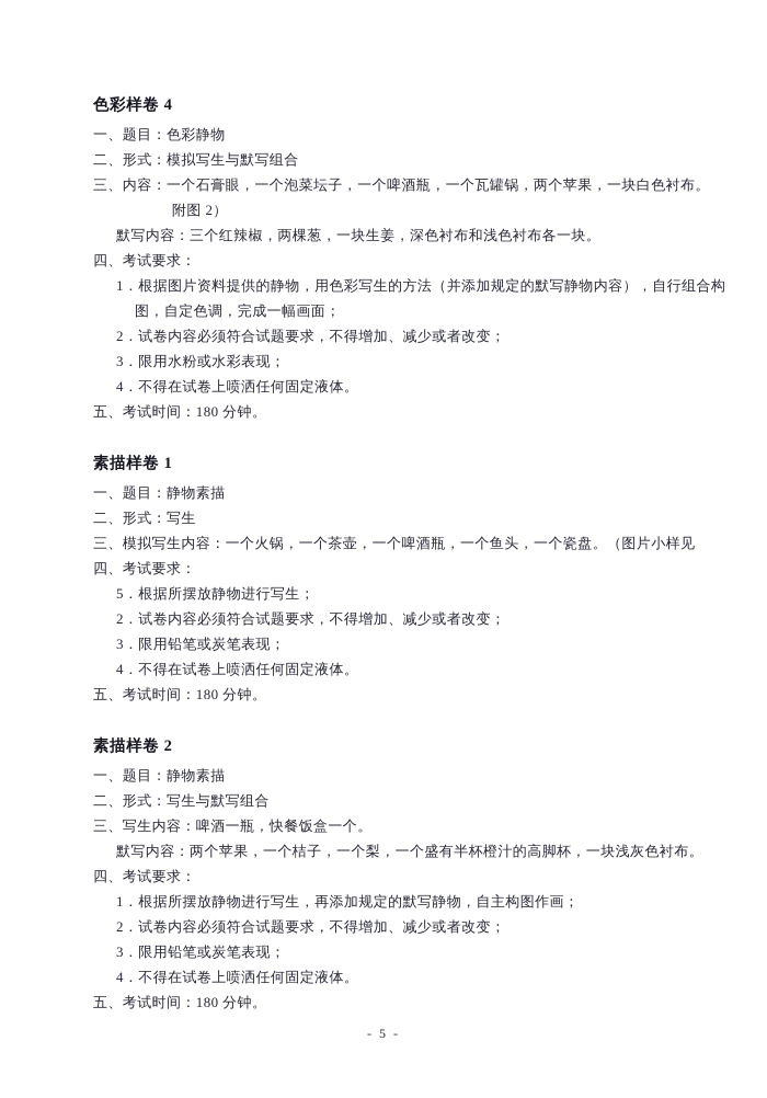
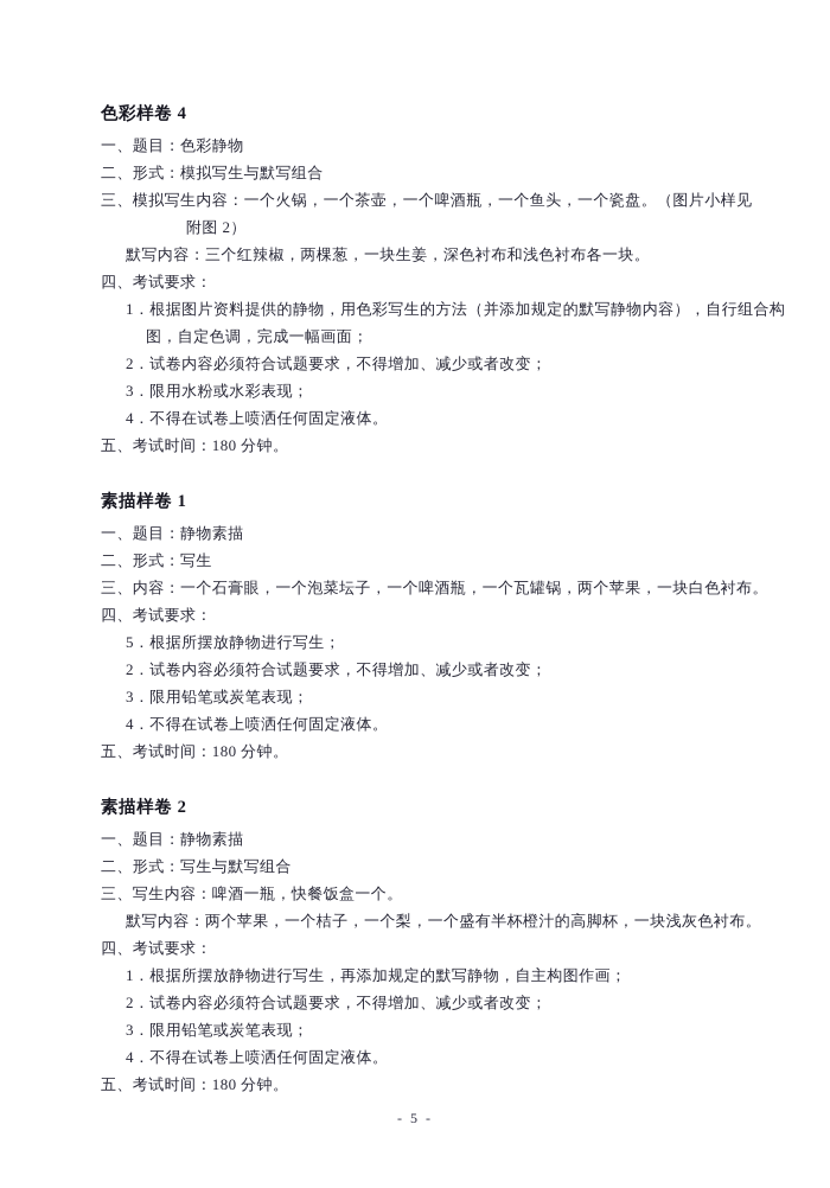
  色彩样卷 4
  一、题目：色彩静物
  二、形式：模拟写生与默写组合
- 三、内容：一个石膏眼，一个泡菜坛子，一个啤酒瓶，一个瓦罐锅，两个苹果，一块白色衬布。
+ 三、模拟写生内容：一个火锅，一个茶壶，一个啤酒瓶，一个鱼头，一个瓷盘。（图片小样见
  附图 2）
  默写内容：三个红辣椒，两棵葱，一块生姜，深色衬布和浅色衬布各一块。
  四、考试要求：
  1．根据图片资料提供的静物，用色彩写生的方法（并添加规定的默写静物内容），自行组合构
  图，自定色调，完成一幅画面；
  2．试卷内容必须符合试题要求，不得增加、减少或者改变；
  3．限用水粉或水彩表现；
  4．不得在试卷上喷洒任何固定液体。
  五、考试时间：180 分钟。
  素描样卷 1
  一、题目：静物素描
  二、形式：写生
- 三、模拟写生内容：一个火锅，一个茶壶，一个啤酒瓶，一个鱼头，一个瓷盘。（图片小样见
+ 三、内容：一个石膏眼，一个泡菜坛子，一个啤酒瓶，一个瓦罐锅，两个苹果，一块白色衬布。
  四、考试要求：
  5．根据所摆放静物进行写生；
  2．试卷内容必须符合试题要求，不得增加、减少或者改变；
  3．限用铅笔或炭笔表现；
  4．不得在试卷上喷洒任何固定液体。
  五、考试时间：180 分钟。
  素描样卷 2
  一、题目：静物素描
  二、形式：写生与默写组合
  三、写生内容：啤酒一瓶，快餐饭盒一个。
  默写内容：两个苹果，一个桔子，一个梨，一个盛有半杯橙汁的高脚杯，一块浅灰色衬布。
  四、考试要求：
  1．根据所摆放静物进行写生，再添加规定的默写静物，自主构图作画；
  2．试卷内容必须符合试题要求，不得增加、减少或者改变；
  3．限用铅笔或炭笔表现；
  4．不得在试卷上喷洒任何固定液体。
  五、考试时间：180 分钟。
  - 5 -
